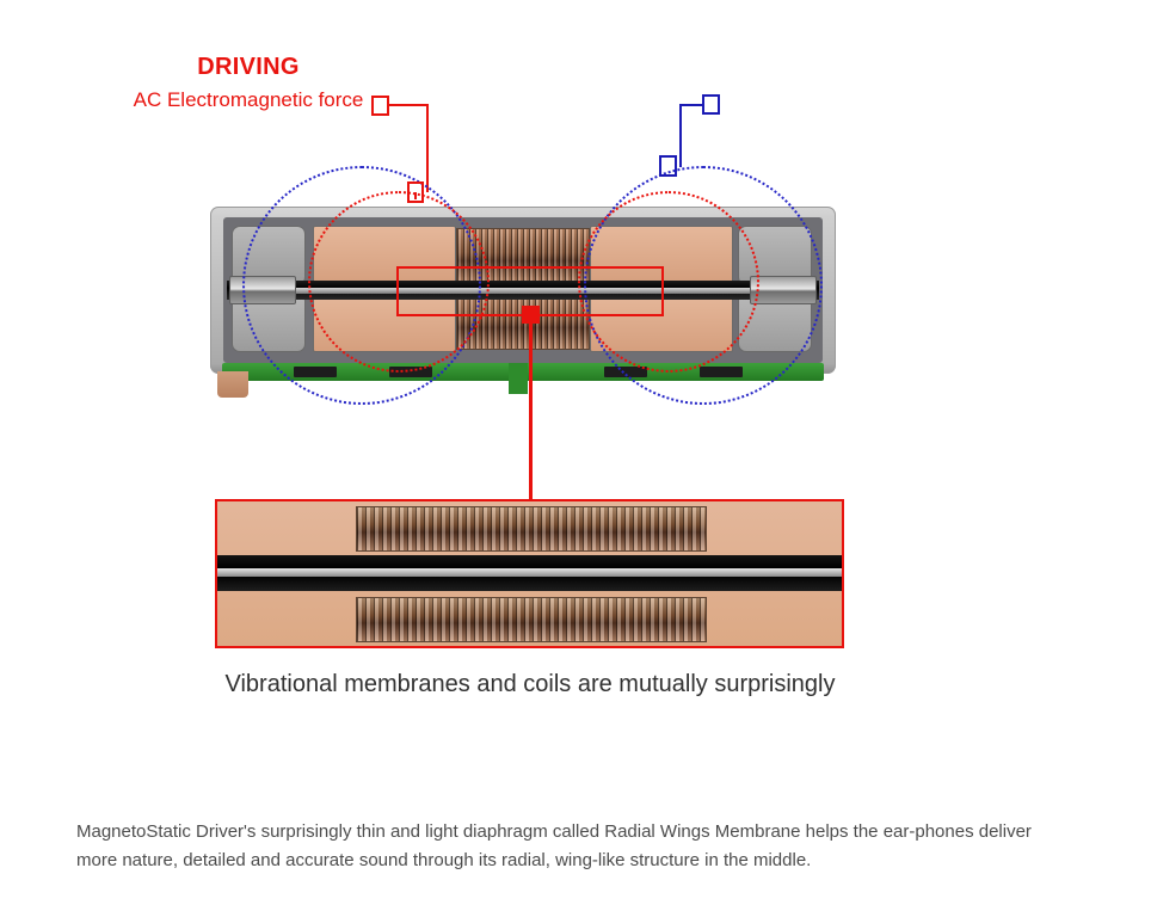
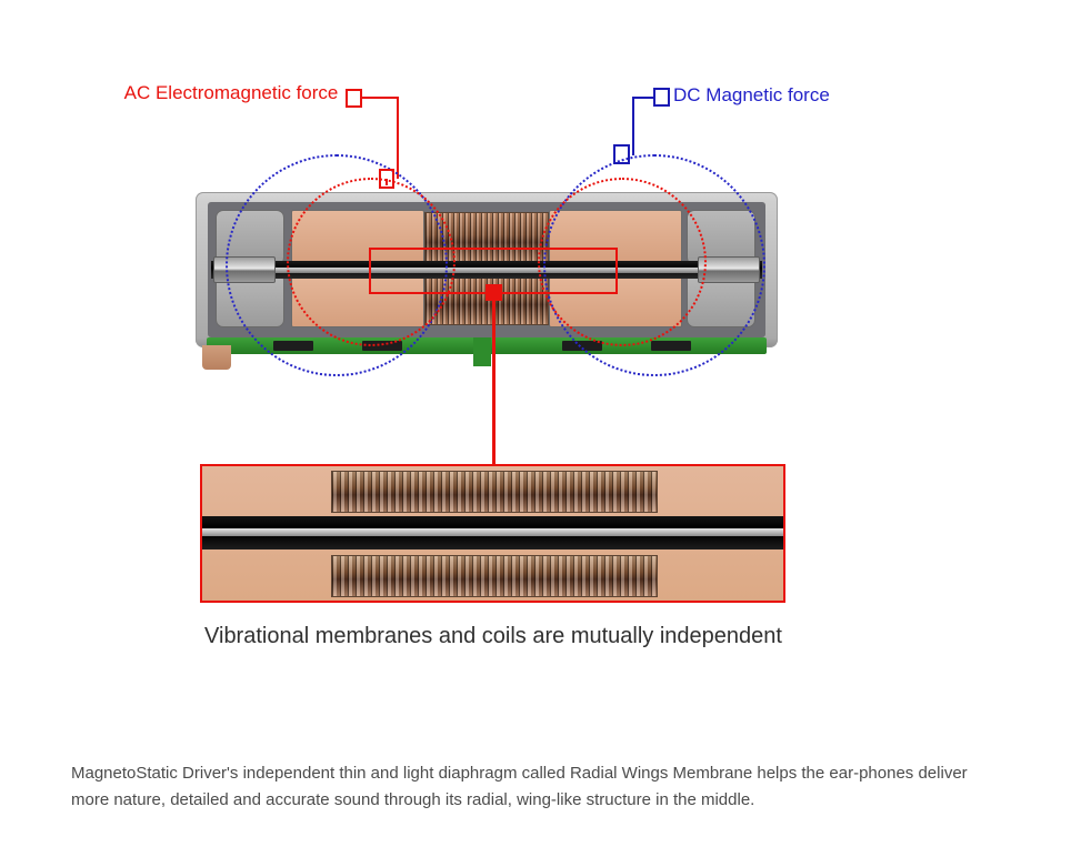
- DRIVING
  AC Electromagnetic force
+ DC Magnetic force
- Vibrational membranes and coils are mutually surprisingly
+ Vibrational membranes and coils are mutually independent
- MagnetoStatic Driver's surprisingly thin and light diaphragm called Radial Wings Membrane helps the ear-phones deliver more nature, detailed and accurate sound through its radial, wing-like structure in the middle.
+ MagnetoStatic Driver's independent thin and light diaphragm called Radial Wings Membrane helps the ear-phones deliver more nature, detailed and accurate sound through its radial, wing-like structure in the middle.
